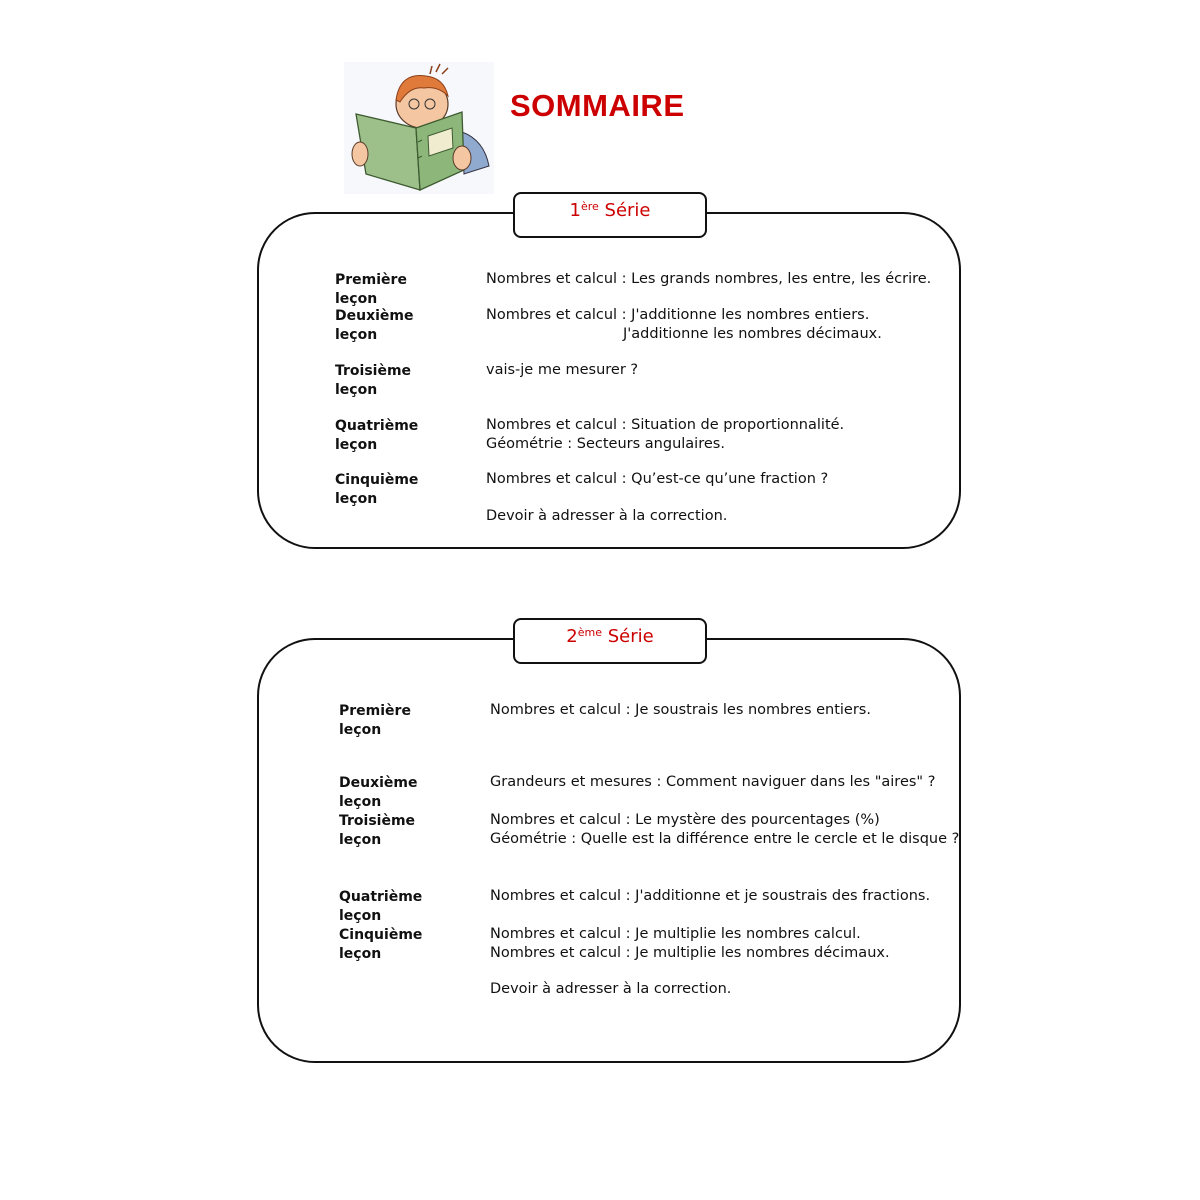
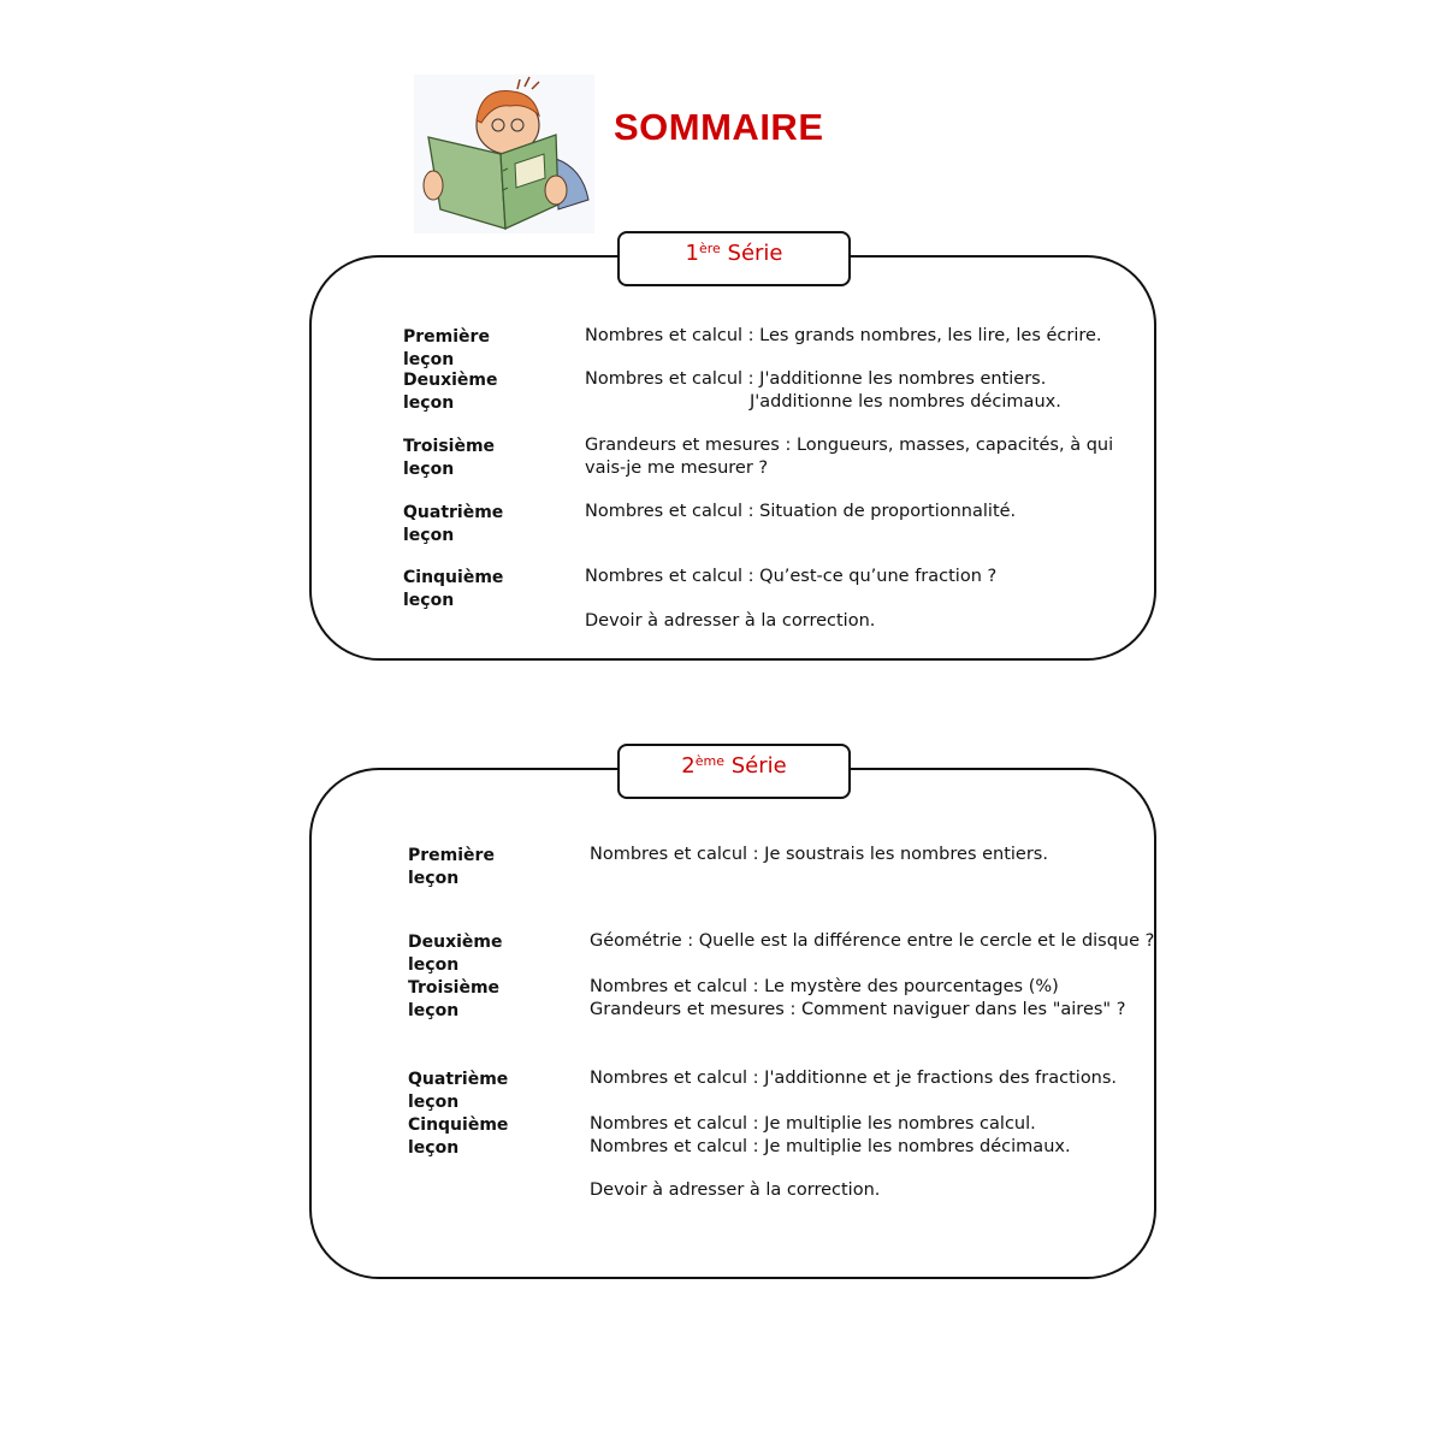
  SOMMAIRE
  1ère Série
  Première leçon
- Nombres et calcul : Les grands nombres, les entre, les écrire.
+ Nombres et calcul : Les grands nombres, les lire, les écrire.
  Deuxième leçon
  Nombres et calcul : J'additionne les nombres entiers.
  J'additionne les nombres décimaux.
  Troisième leçon
+ Grandeurs et mesures : Longueurs, masses, capacités, à qui
  vais-je me mesurer ?
  Quatrième leçon
  Nombres et calcul : Situation de proportionnalité.
- Géométrie : Secteurs angulaires.
  Cinquième leçon
  Nombres et calcul : Qu’est-ce qu’une fraction ?
  Devoir à adresser à la correction.
  2ème Série
  Première leçon
  Nombres et calcul : Je soustrais les nombres entiers.
  Deuxième leçon
- Grandeurs et mesures : Comment naviguer dans les "aires" ?
+ Géométrie : Quelle est la différence entre le cercle et le disque ?
  Troisième leçon
  Nombres et calcul : Le mystère des pourcentages (%)
- Géométrie : Quelle est la différence entre le cercle et le disque ?
+ Grandeurs et mesures : Comment naviguer dans les "aires" ?
  Quatrième leçon
- Nombres et calcul : J'additionne et je soustrais des fractions.
+ Nombres et calcul : J'additionne et je fractions des fractions.
  Cinquième leçon
  Nombres et calcul : Je multiplie les nombres calcul.
  Nombres et calcul : Je multiplie les nombres décimaux.
  Devoir à adresser à la correction.
